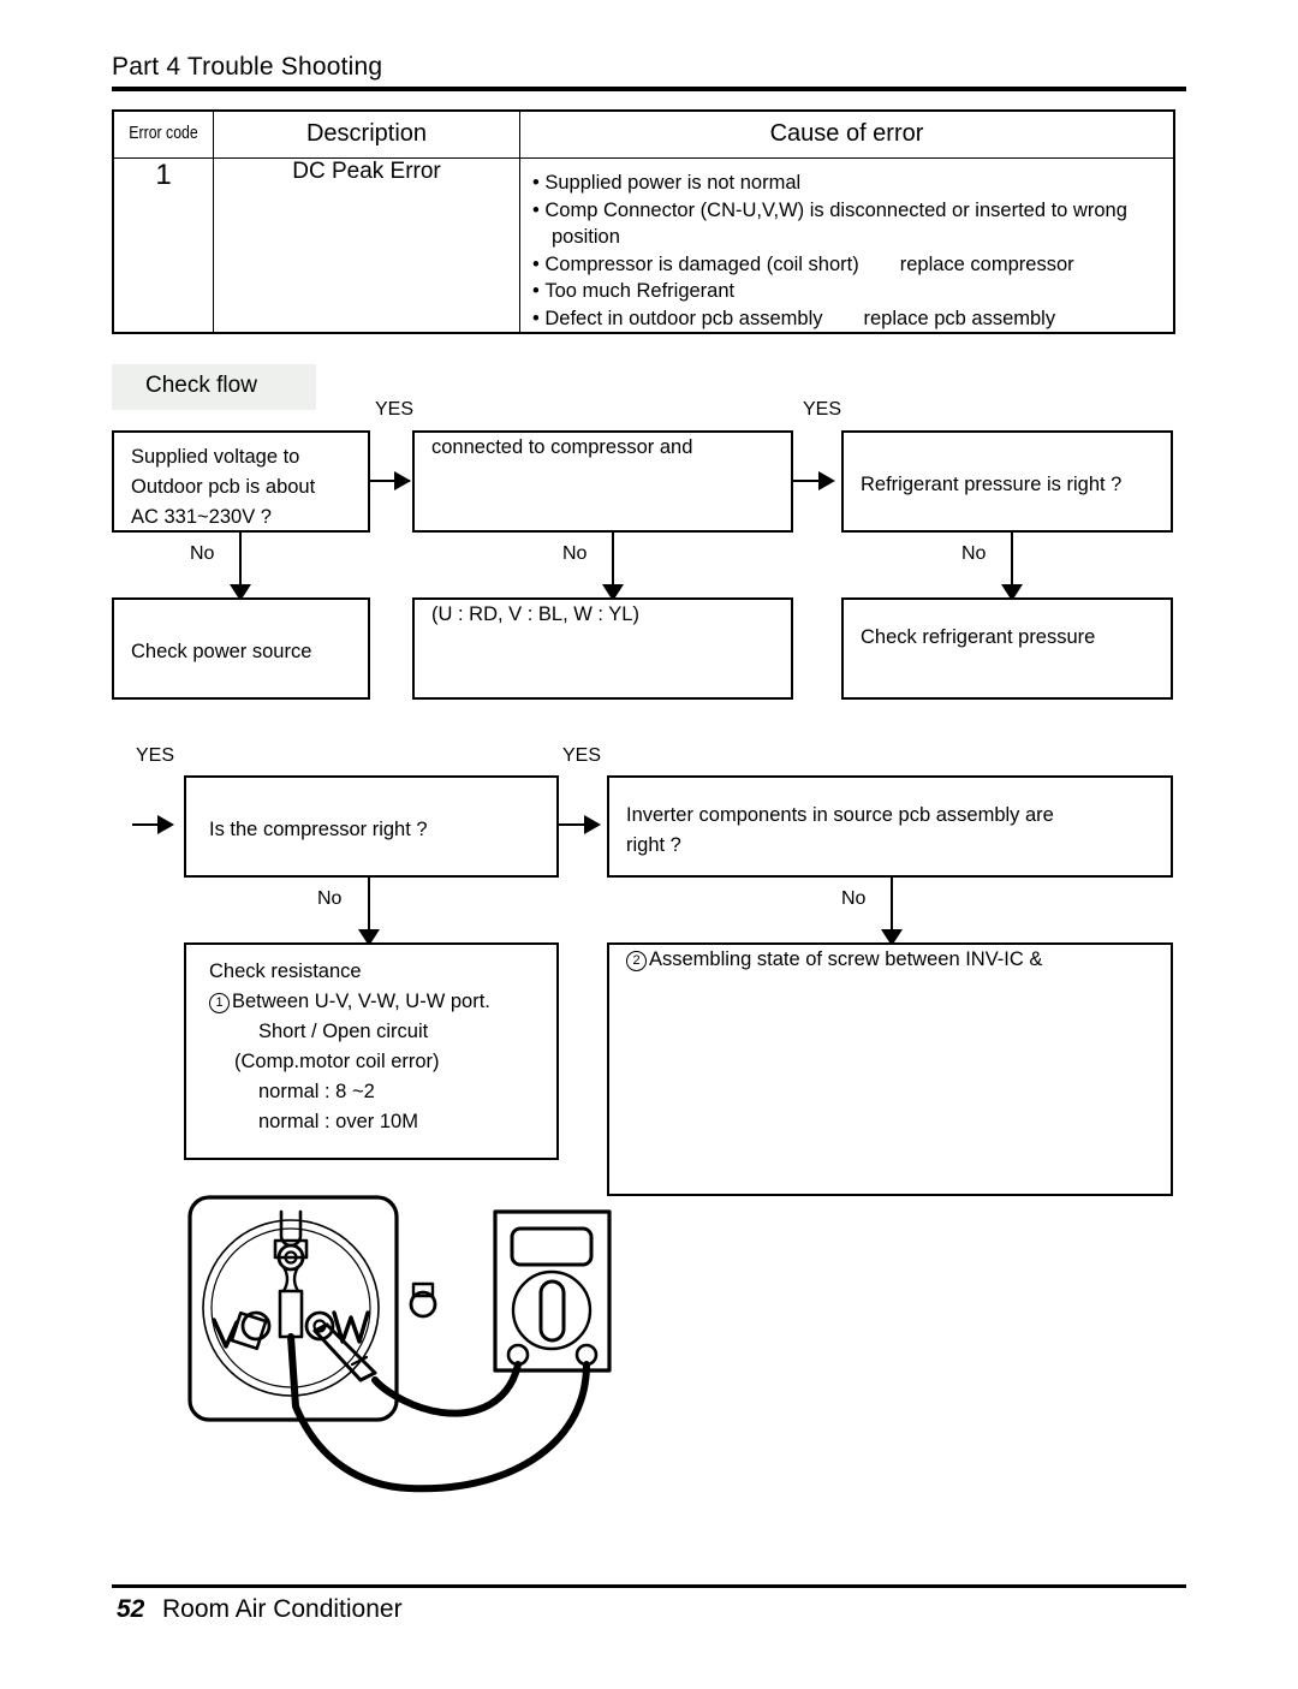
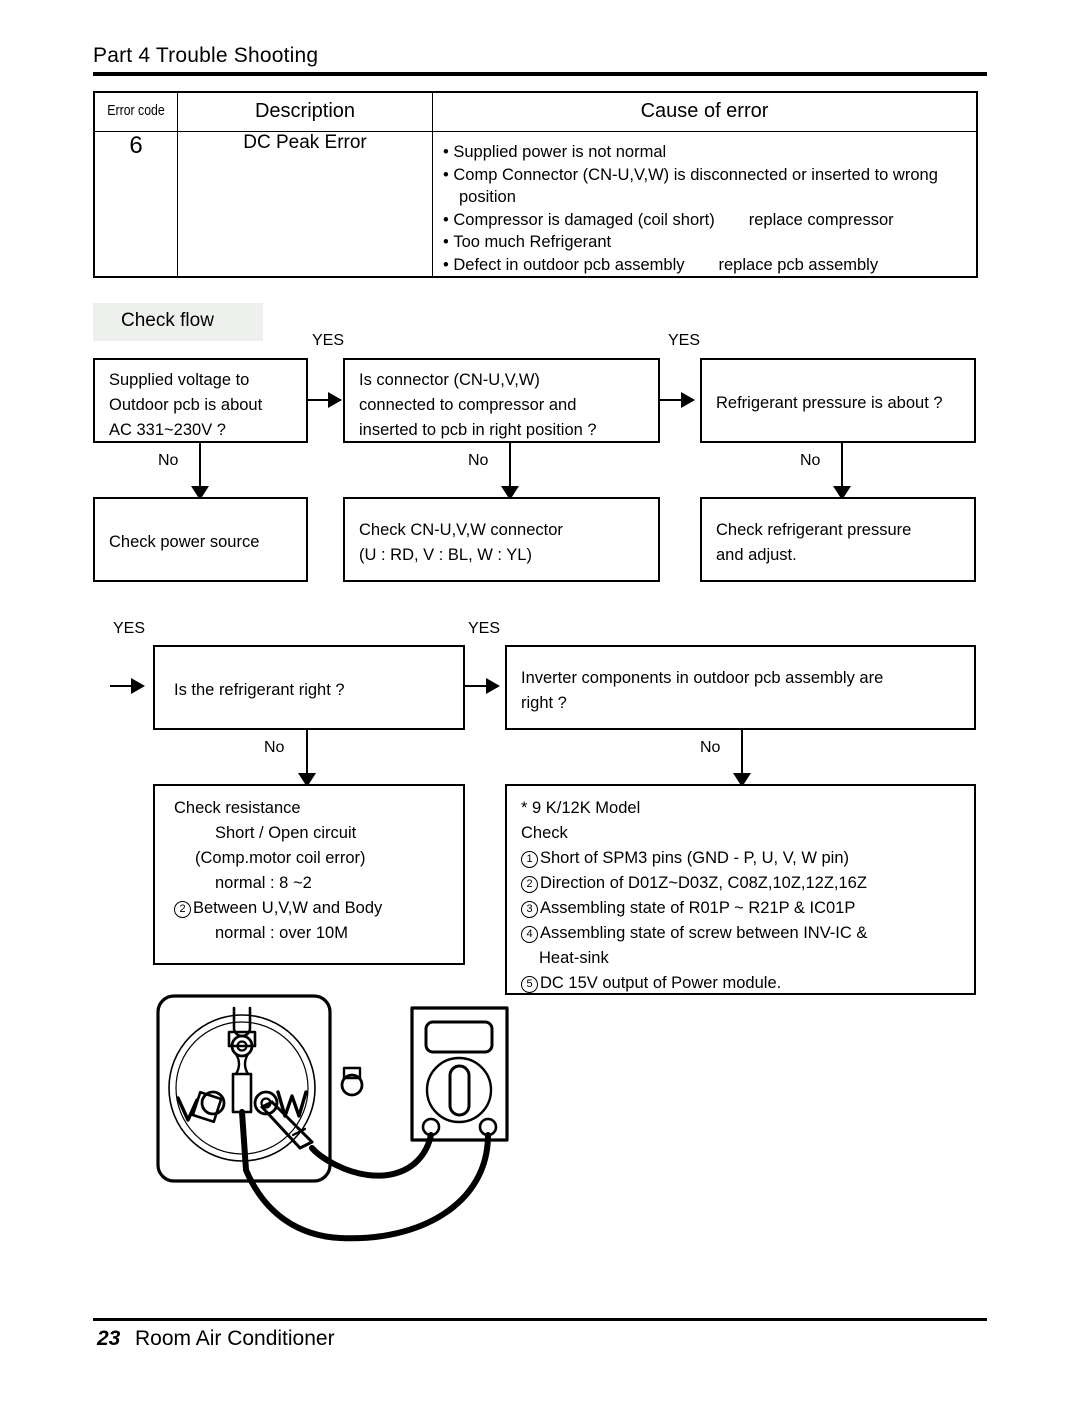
  Part 4 Trouble Shooting
  Error code	Description	Cause of error
- 1	DC Peak Error	• Supplied power is not normal • Comp Connector (CN-U,V,W) is disconnected or inserted to wrong position • Compressor is damaged (coil short) replace compressor • Too much Refrigerant • Defect in outdoor pcb assembly replace pcb assembly
+ 6	DC Peak Error	• Supplied power is not normal • Comp Connector (CN-U,V,W) is disconnected or inserted to wrong position • Compressor is damaged (coil short) replace compressor • Too much Refrigerant • Defect in outdoor pcb assembly replace pcb assembly
  Check flow
  YES
  YES
  Supplied voltage to
  Outdoor pcb is about
  AC 331~230V ?
+ Is connector (CN-U,V,W)
  connected to compressor and
+ inserted to pcb in right position ?
- Refrigerant pressure is right ?
+ Refrigerant pressure is about ?
  No
  No
  No
  Check power source
+ Check CN-U,V,W connector
  (U : RD, V : BL, W : YL)
  Check refrigerant pressure
+ and adjust.
  YES
  YES
- Is the compressor right ?
+ Is the refrigerant right ?
- Inverter components in source pcb assembly are
+ Inverter components in outdoor pcb assembly are
  right ?
  No
  No
  Check resistance
- 1 Between U-V, V-W, U-W port.
  Short / Open circuit
  (Comp.motor coil error)
  normal : 8 ~2
+ 2 Between U,V,W and Body
  normal : over 10M
+ * 9 K/12K Model
+ Check
+ 1 Short of SPM3 pins (GND - P, U, V, W pin)
+ 2 Direction of D01Z~D03Z, C08Z,10Z,12Z,16Z
+ 3 Assembling state of R01P ~ R21P & IC01P
- 2 Assembling state of screw between INV-IC &
+ 4 Assembling state of screw between INV-IC &
+ Heat-sink
+ 5 DC 15V output of Power module.
- 52
+ 23
  Room Air Conditioner
